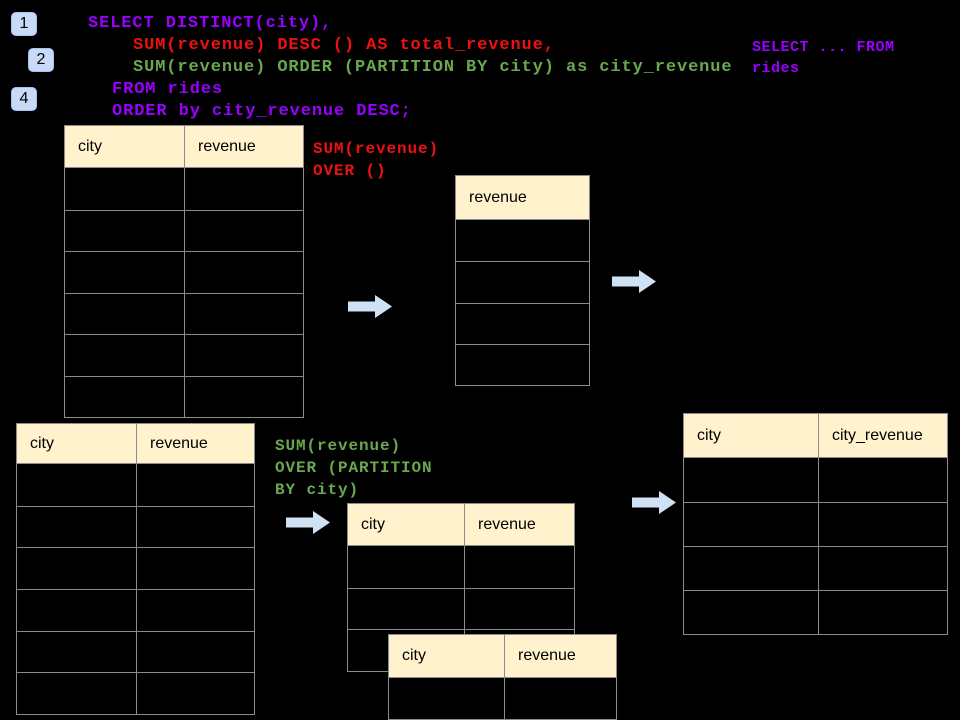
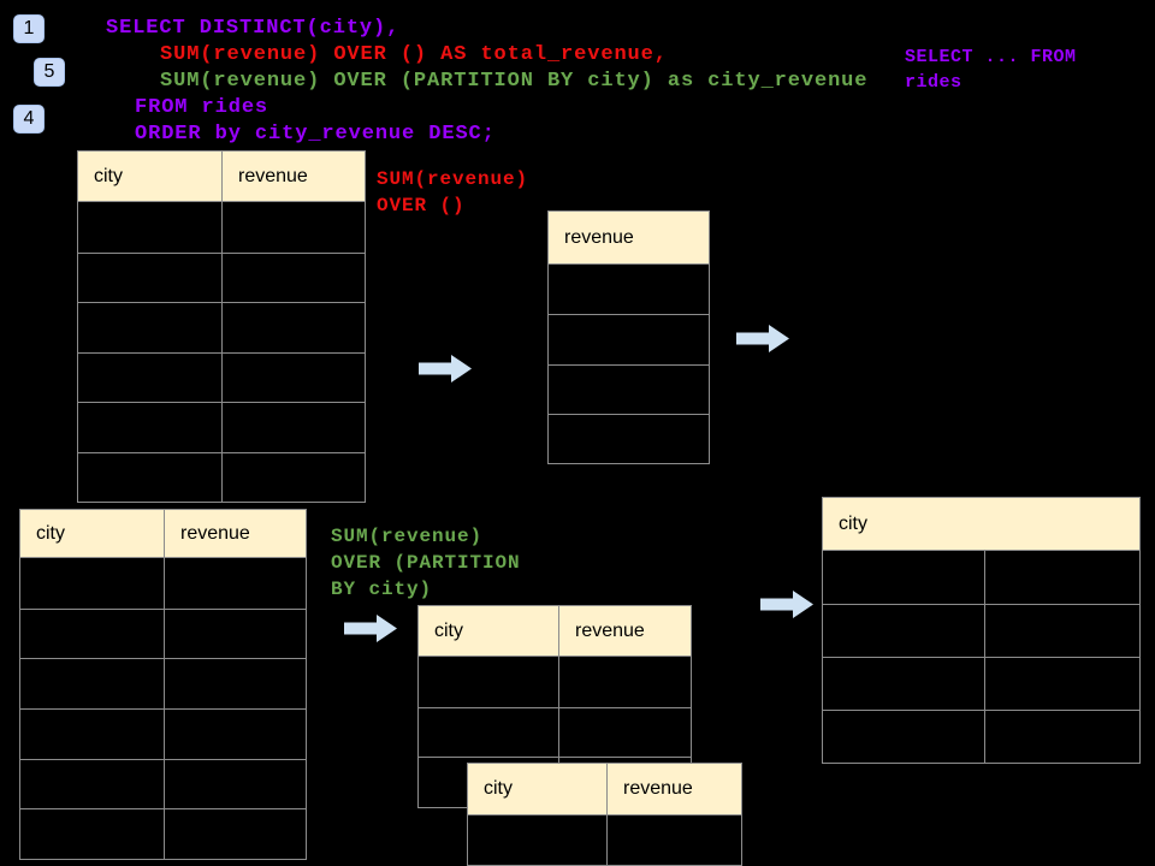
  1
- 2
+ 5
  4
  SELECT DISTINCT(city),
- SUM(revenue) DESC () AS total_revenue,
+ SUM(revenue) OVER () AS total_revenue,
- SUM(revenue) ORDER (PARTITION BY city) as city_revenue
+ SUM(revenue) OVER (PARTITION BY city) as city_revenue
  FROM rides
  ORDER by city_revenue DESC;
  SELECT ... FROM
  rides
  SUM(revenue)
  OVER ()
  SUM(revenue)
  OVER (PARTITION
  BY city)
  city
  revenue
  revenue
  city
  revenue
  city
  revenue
  city
  revenue
  city
- city_revenue
